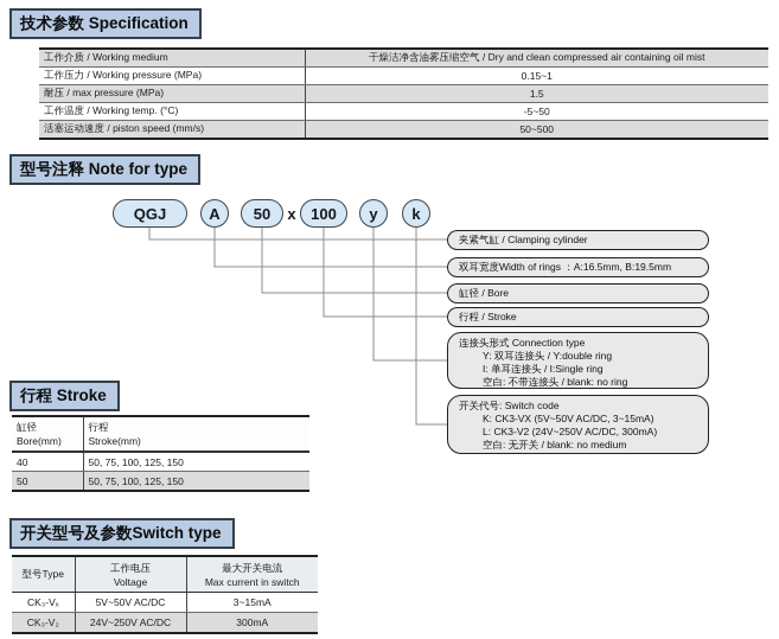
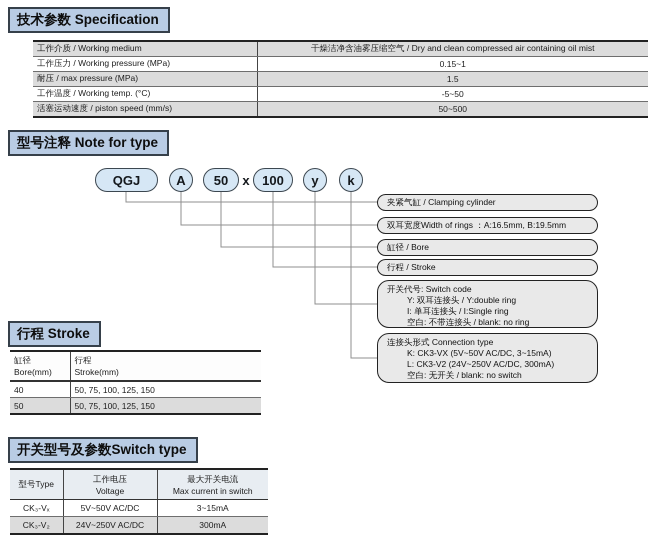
  技术参数 Specification
  工作介质 / Working medium	干燥洁净含油雾压缩空气 / Dry and clean compressed air containing oil mist
  工作压力 / Working pressure (MPa)	0.15~1
  耐压 / max pressure (MPa)	1.5
  工作温度 / Working temp. (°C)	-5~50
  活塞运动速度 / piston speed (mm/s)	50~500
  型号注释 Note for type
  QGJ
  A
  50
  x
  100
  y
  k
  夹紧气缸 / Clamping cylinder
  双耳宽度Width of rings ：A:16.5mm, B:19.5mm
  缸径 / Bore
  行程 / Stroke
- 连接头形式 Connection type
+ 开关代号: Switch code
  Y: 双耳连接头 / Y:double ring
  I: 单耳连接头 / I:Single ring
  空白: 不带连接头 / blank: no ring
- 开关代号: Switch code
+ 连接头形式 Connection type
  K: CK3-VX (5V~50V AC/DC, 3~15mA)
  L: CK3-V2 (24V~250V AC/DC, 300mA)
- 空白: 无开关 / blank: no medium
+ 空白: 无开关 / blank: no switch
  行程 Stroke
  缸径 Bore(mm)	行程 Stroke(mm)
  40	50, 75, 100, 125, 150
  50	50, 75, 100, 125, 150
  开关型号及参数Switch type
  型号Type	工作电压 Voltage	最大开关电流 Max current in switch
  CK₃-Vₓ	5V~50V AC/DC	3~15mA
  CK₃-V₂	24V~250V AC/DC	300mA
